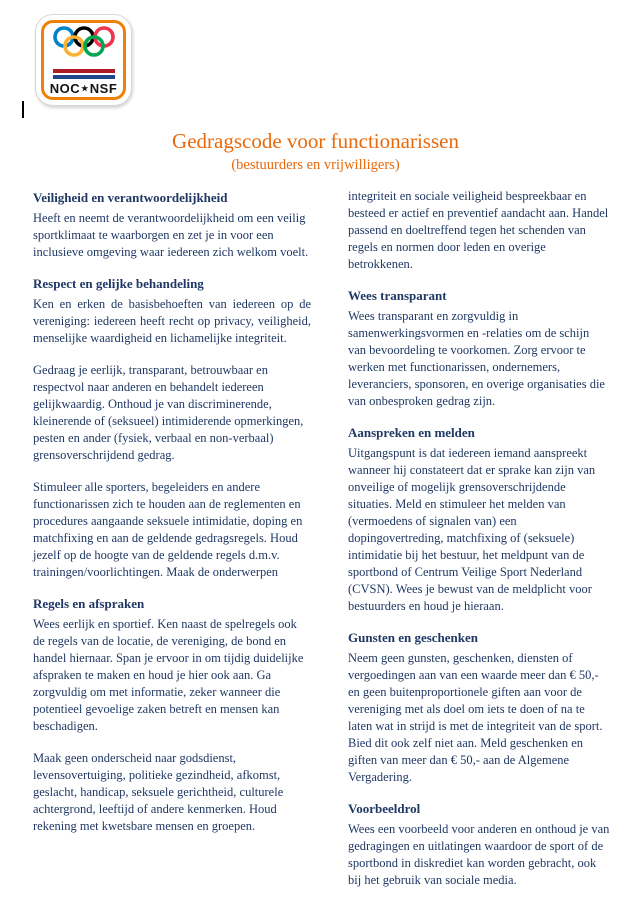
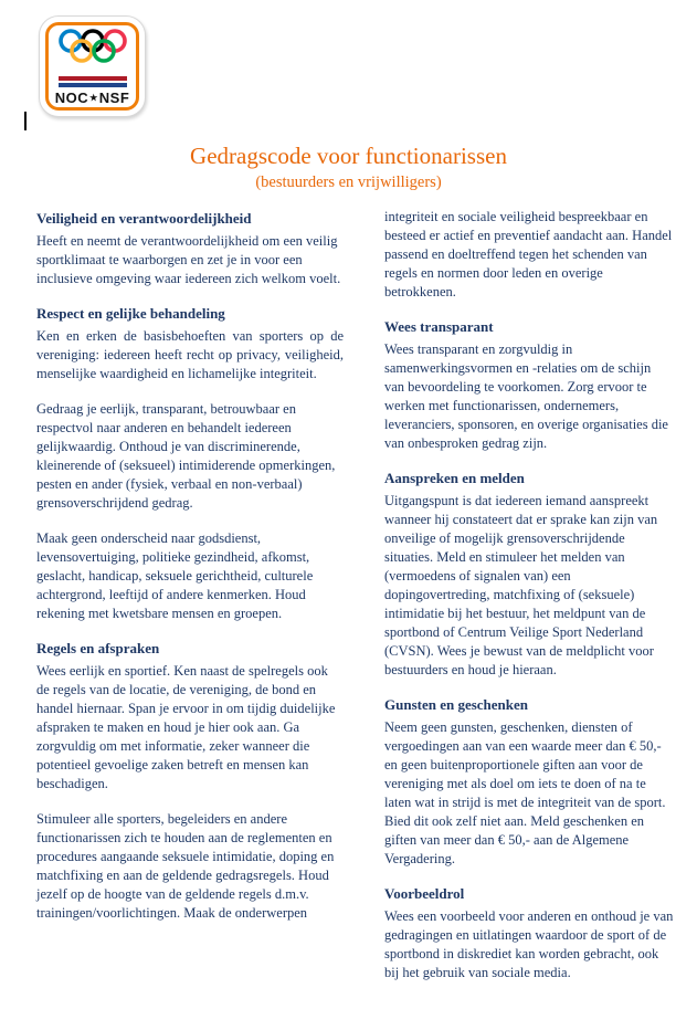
  NOC
  ★
  NSF
  Gedragscode voor functionarissen
  (bestuurders en vrijwilligers)
  Veiligheid en verantwoordelijkheid
  Heeft en neemt de verantwoordelijkheid om een veilig sportklimaat te waarborgen en zet je in voor een inclusieve omgeving waar iedereen zich welkom voelt.
  Respect en gelijke behandeling
- Ken en erken de basisbehoeften van iedereen op de vereniging: iedereen heeft recht op privacy, veiligheid, menselijke waardigheid en lichamelijke integriteit.
+ Ken en erken de basisbehoeften van sporters op de vereniging: iedereen heeft recht op privacy, veiligheid, menselijke waardigheid en lichamelijke integriteit.
  Gedraag je eerlijk, transparant, betrouwbaar en respectvol naar anderen en behandelt iedereen gelijkwaardig. Onthoud je van discriminerende, kleinerende of (seksueel) intimiderende opmerkingen, pesten en ander (fysiek, verbaal en non-verbaal) grensoverschrijdend gedrag.
- Stimuleer alle sporters, begeleiders en andere functionarissen zich te houden aan de reglementen en procedures aangaande seksuele intimidatie, doping en matchfixing en aan de geldende gedragsregels. Houd jezelf op de hoogte van de geldende regels d.m.v. trainingen/voorlichtingen. Maak de onderwerpen
+ Maak geen onderscheid naar godsdienst, levensovertuiging, politieke gezindheid, afkomst, geslacht, handicap, seksuele gerichtheid, culturele achtergrond, leeftijd of andere kenmerken. Houd rekening met kwetsbare mensen en groepen.
  Regels en afspraken
  Wees eerlijk en sportief. Ken naast de spelregels ook de regels van de locatie, de vereniging, de bond en handel hiernaar. Span je ervoor in om tijdig duidelijke afspraken te maken en houd je hier ook aan. Ga zorgvuldig om met informatie, zeker wanneer die potentieel gevoelige zaken betreft en mensen kan beschadigen.
- Maak geen onderscheid naar godsdienst, levensovertuiging, politieke gezindheid, afkomst, geslacht, handicap, seksuele gerichtheid, culturele achtergrond, leeftijd of andere kenmerken. Houd rekening met kwetsbare mensen en groepen.
+ Stimuleer alle sporters, begeleiders en andere functionarissen zich te houden aan de reglementen en procedures aangaande seksuele intimidatie, doping en matchfixing en aan de geldende gedragsregels. Houd jezelf op de hoogte van de geldende regels d.m.v. trainingen/voorlichtingen. Maak de onderwerpen
  integriteit en sociale veiligheid bespreekbaar en besteed er actief en preventief aandacht aan. Handel passend en doeltreffend tegen het schenden van regels en normen door leden en overige betrokkenen.
  Wees transparant
  Wees transparant en zorgvuldig in samenwerkingsvormen en -relaties om de schijn van bevoordeling te voorkomen. Zorg ervoor te werken met functionarissen, ondernemers, leveranciers, sponsoren, en overige organisaties die van onbesproken gedrag zijn.
  Aanspreken en melden
  Uitgangspunt is dat iedereen iemand aanspreekt wanneer hij constateert dat er sprake kan zijn van onveilige of mogelijk grensoverschrijdende situaties. Meld en stimuleer het melden van (vermoedens of signalen van) een dopingovertreding, matchfixing of (seksuele) intimidatie bij het bestuur, het meldpunt van de sportbond of Centrum Veilige Sport Nederland (CVSN). Wees je bewust van de meldplicht voor bestuurders en houd je hieraan.
  Gunsten en geschenken
  Neem geen gunsten, geschenken, diensten of vergoedingen aan van een waarde meer dan € 50,- en geen buitenproportionele giften aan voor de vereniging met als doel om iets te doen of na te laten wat in strijd is met de integriteit van de sport. Bied dit ook zelf niet aan. Meld geschenken en giften van meer dan € 50,- aan de Algemene Vergadering.
  Voorbeeldrol
  Wees een voorbeeld voor anderen en onthoud je van gedragingen en uitlatingen waardoor de sport of de sportbond in diskrediet kan worden gebracht, ook bij het gebruik van sociale media.
